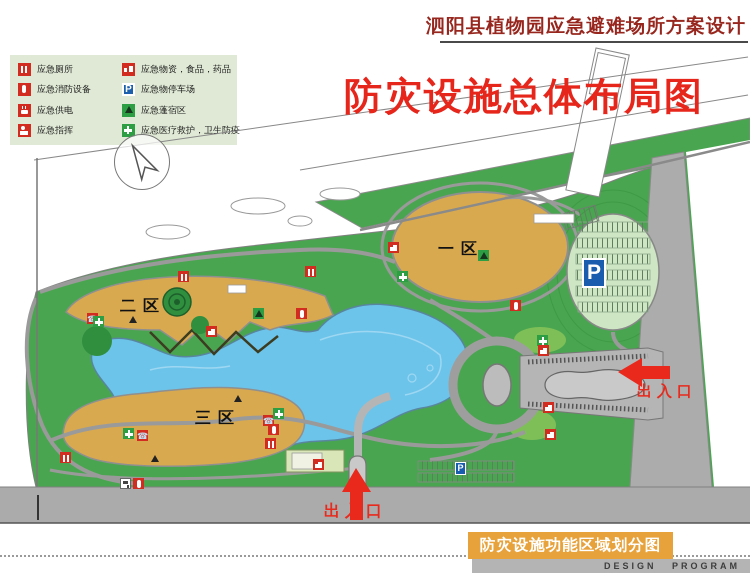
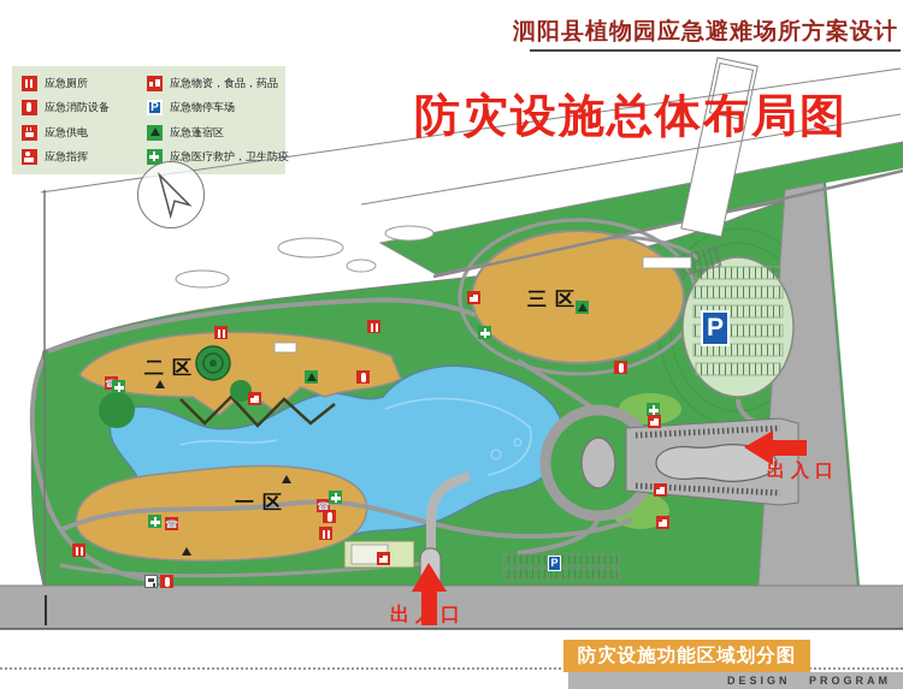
  泗阳县植物园应急避难场所方案设计
  应急厕所
  应急消防设备
  应急供电
  应急指挥
  应急物资，食品，药品
  应急物停车场
  应急蓬宿区
  应急医疗救护，卫生防疫
  防灾设施总体布局图
- 一区
+ 三区
  二区
- 三区
+ 一区
  P
  P
  出入口
  出入口
  防灾设施功能区域划分图
  DESIGN PROGRAM
